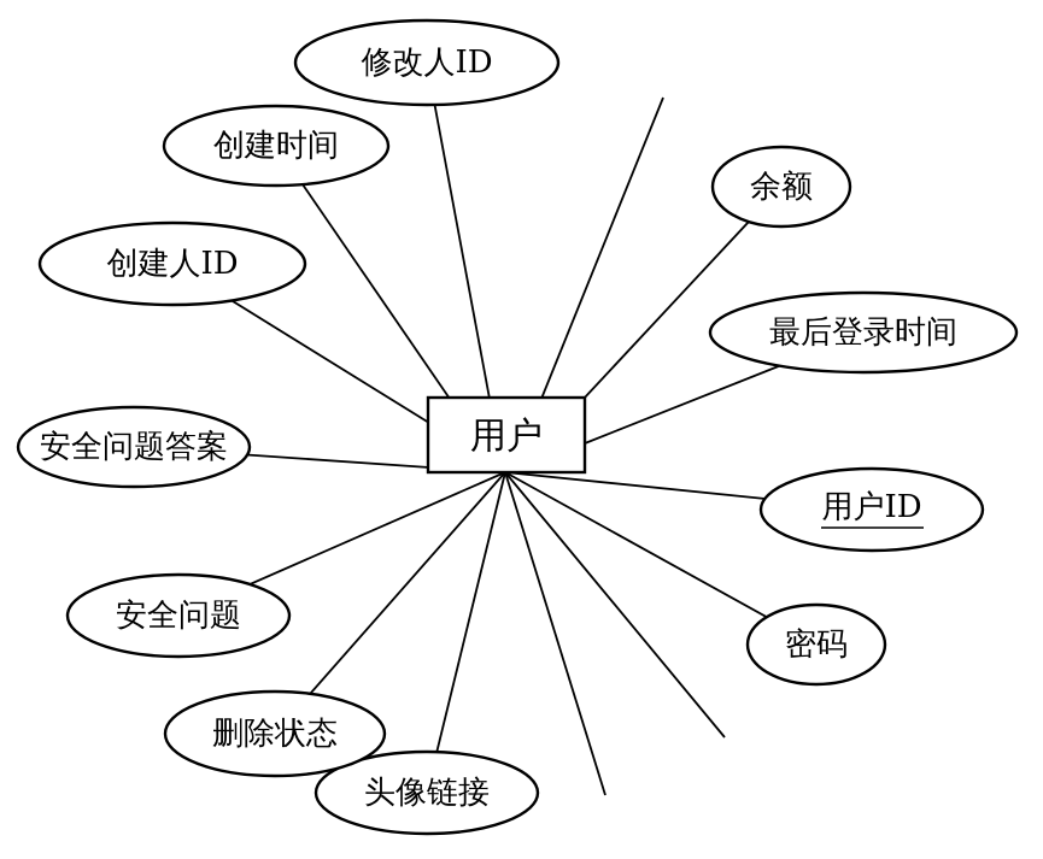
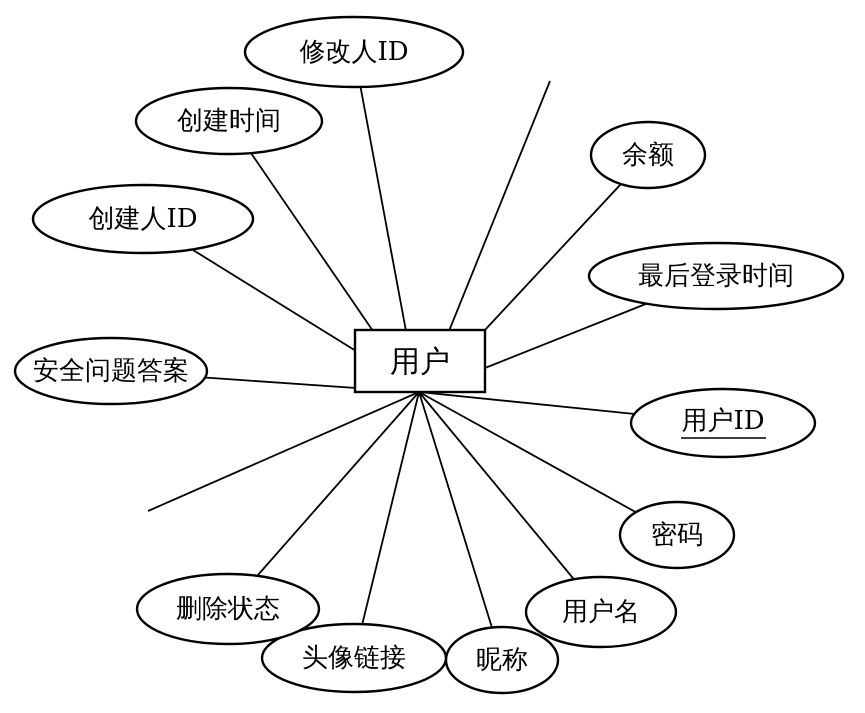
  修改人ID
  余额
  创建时间
  创建人ID
  最后登录时间
  安全问题答案
  用户ID
  密码
+ 用户名
+ 昵称
  头像链接
  删除状态
- 安全问题
  用户
